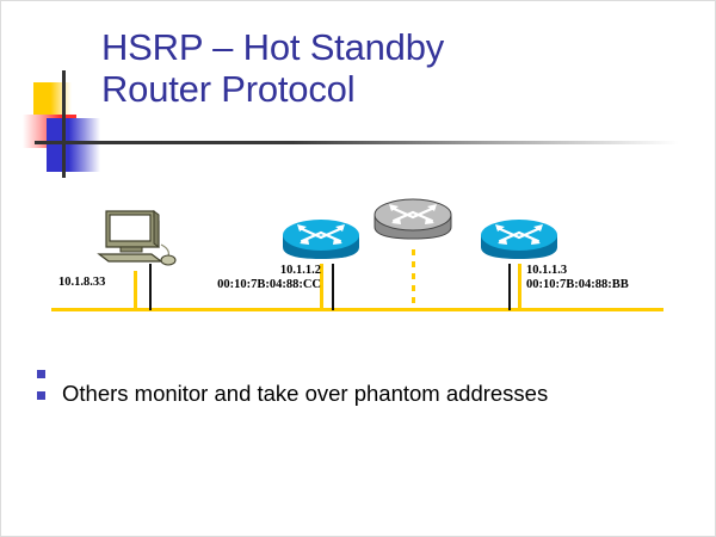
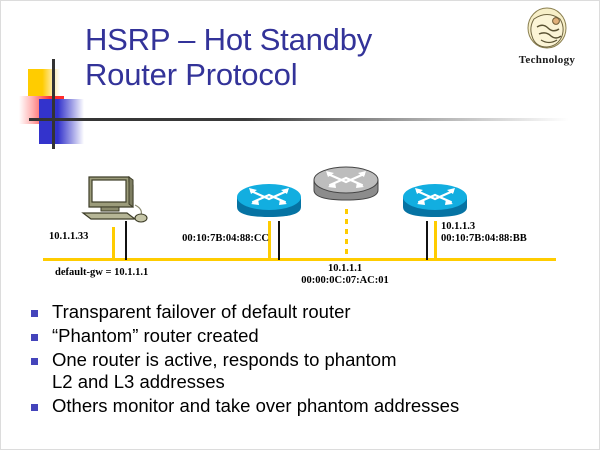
  HSRP – Hot Standby
  Router Protocol
+ Technology
- 10.1.8.33
+ 10.1.1.33
- 10.1.1.2
  00:10:7B:04:88:CC
+ 10.1.1.1
+ 00:00:0C:07:AC:01
  10.1.1.3
  00:10:7B:04:88:BB
+ default-gw = 10.1.1.1
+ Transparent failover of default router
+ “Phantom” router created
+ One router is active, responds to phantom
+ L2 and L3 addresses
  Others monitor and take over phantom addresses
